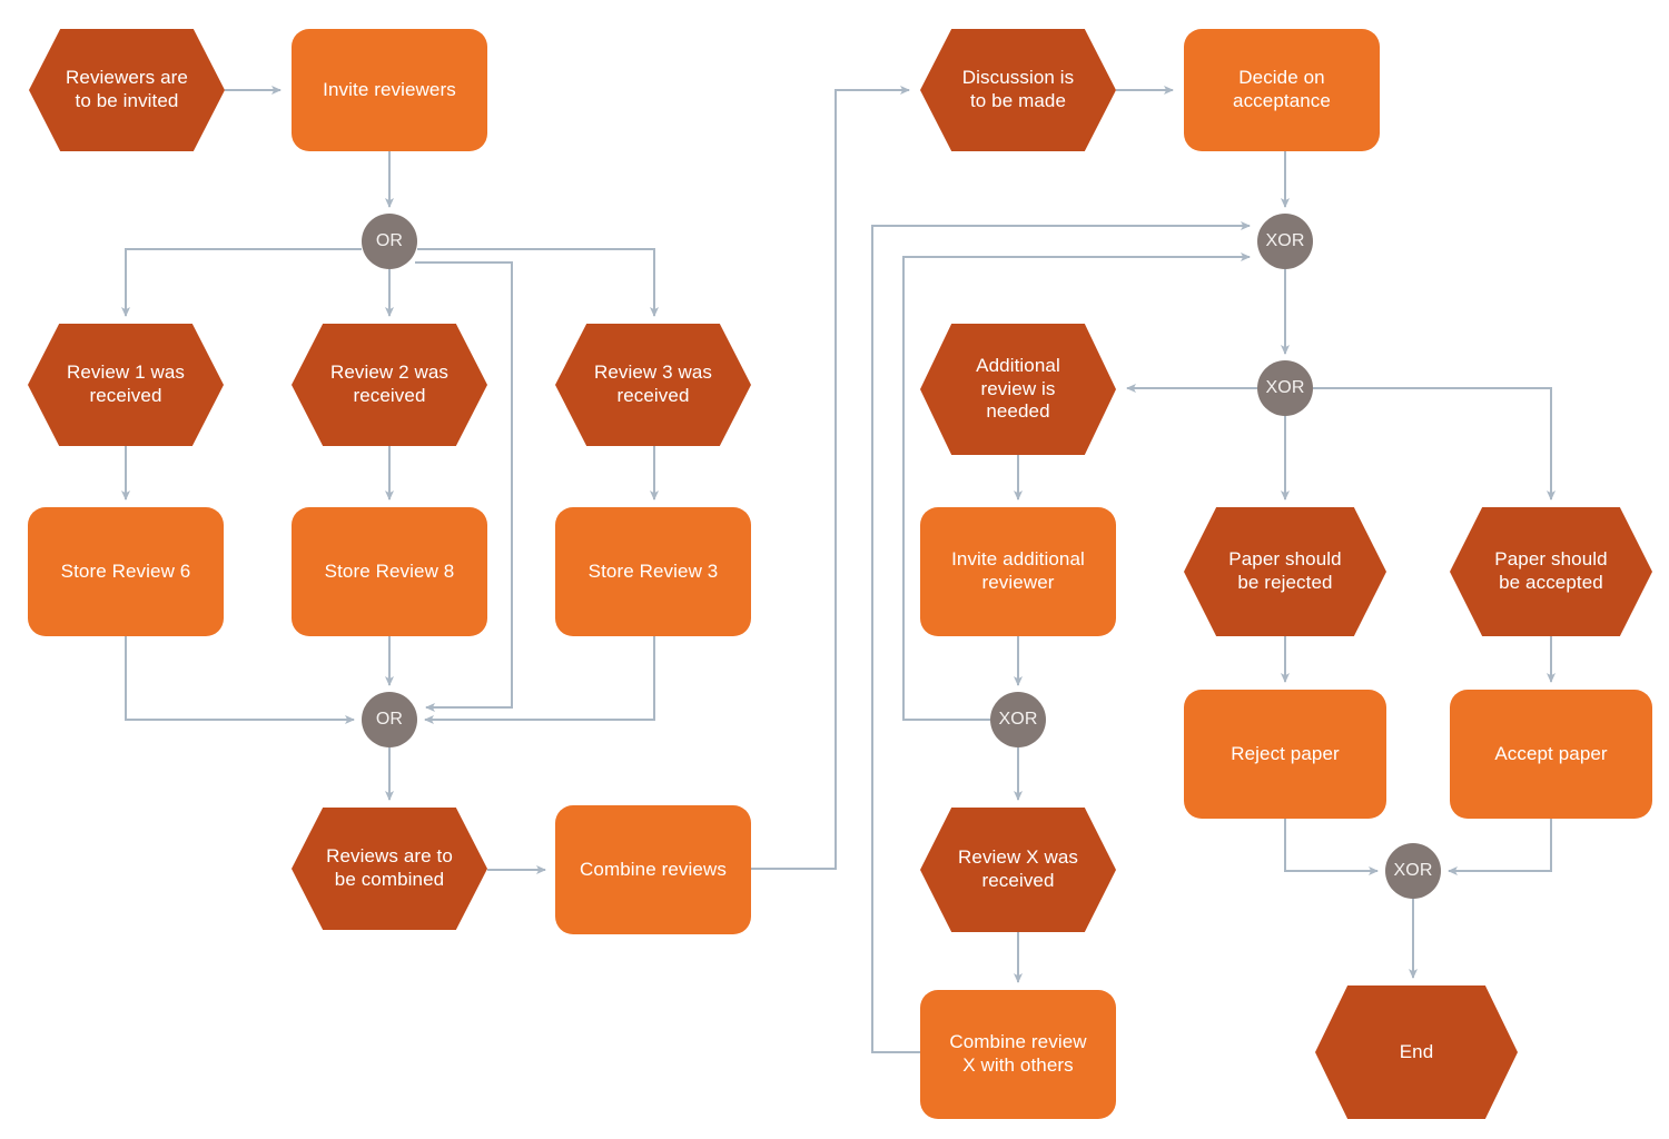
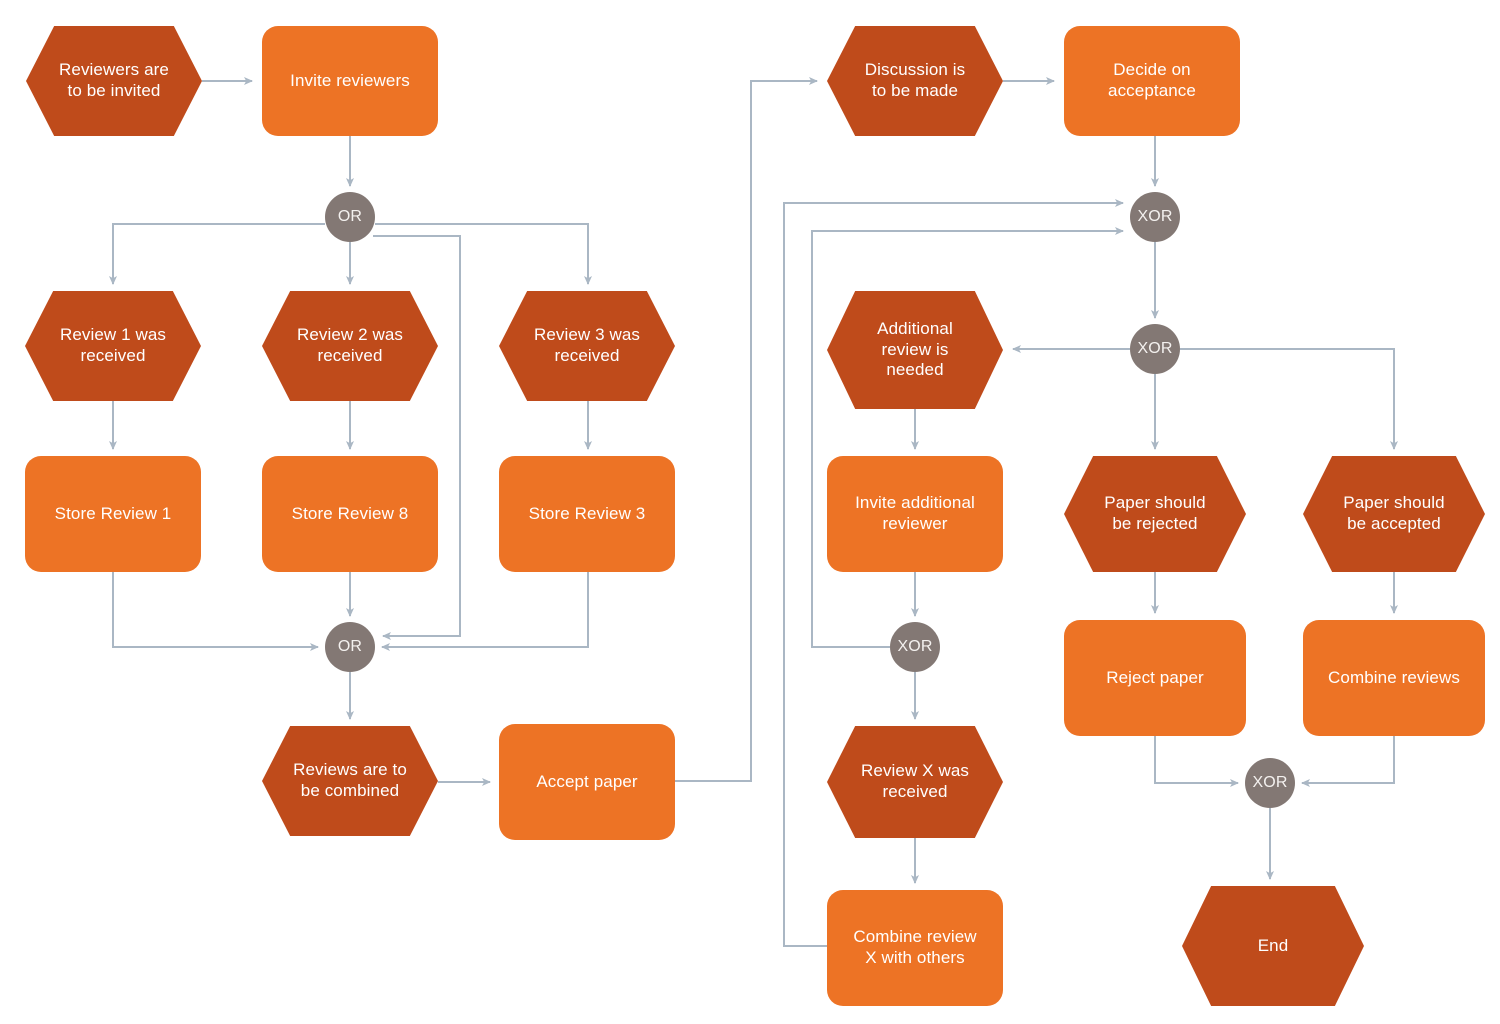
  Reviewers are
  to be invited
  Invite reviewers
  OR
  Review 1 was
  received
  Review 2 was
  received
  Review 3 was
  received
- Store Review 6
+ Store Review 1
  Store Review 8
  Store Review 3
  OR
  Reviews are to
  be combined
- Combine reviews
+ Accept paper
  Discussion is
  to be made
  Decide on
  acceptance
  XOR
  XOR
  Additional
  review is
  needed
  Invite additional
  reviewer
  XOR
  Review X was
  received
  Combine review
  X with others
  Paper should
  be rejected
  Paper should
  be accepted
  Reject paper
- Accept paper
+ Combine reviews
  XOR
  End
